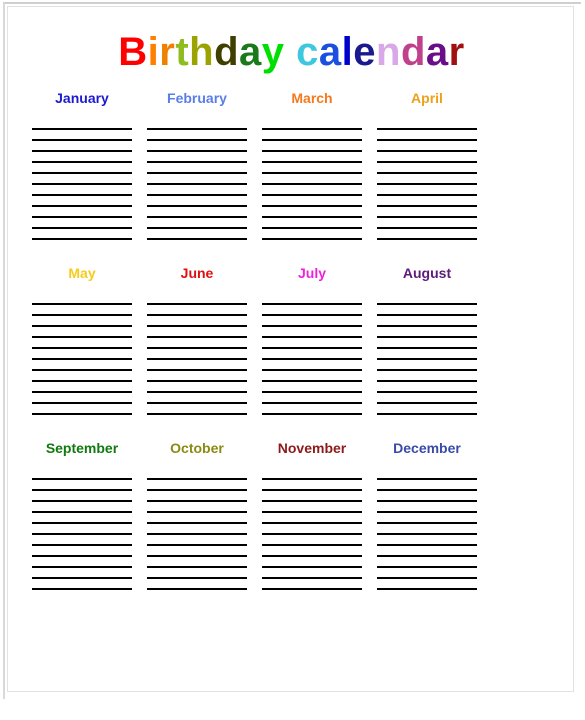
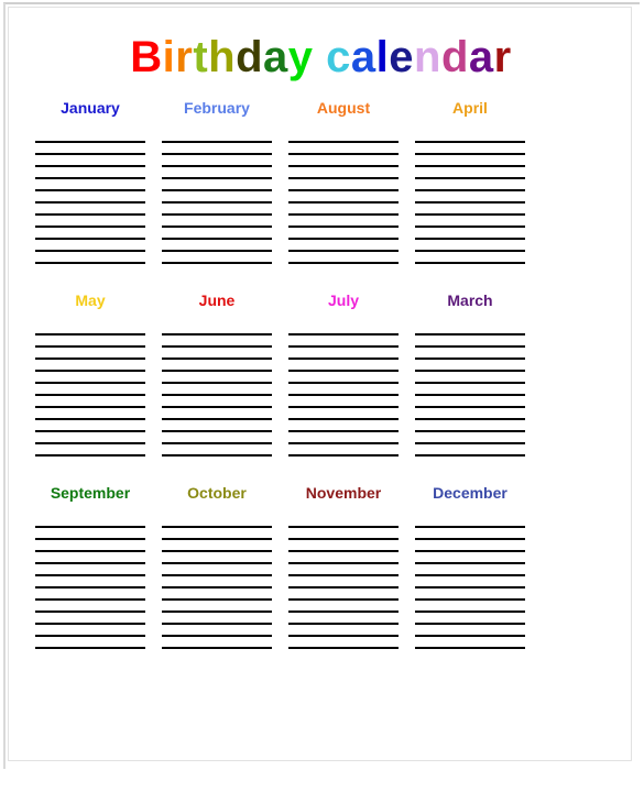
  Birthday calendar
  January
  February
- March
+ August
  April
  May
  June
  July
- August
+ March
  September
  October
  November
  December
